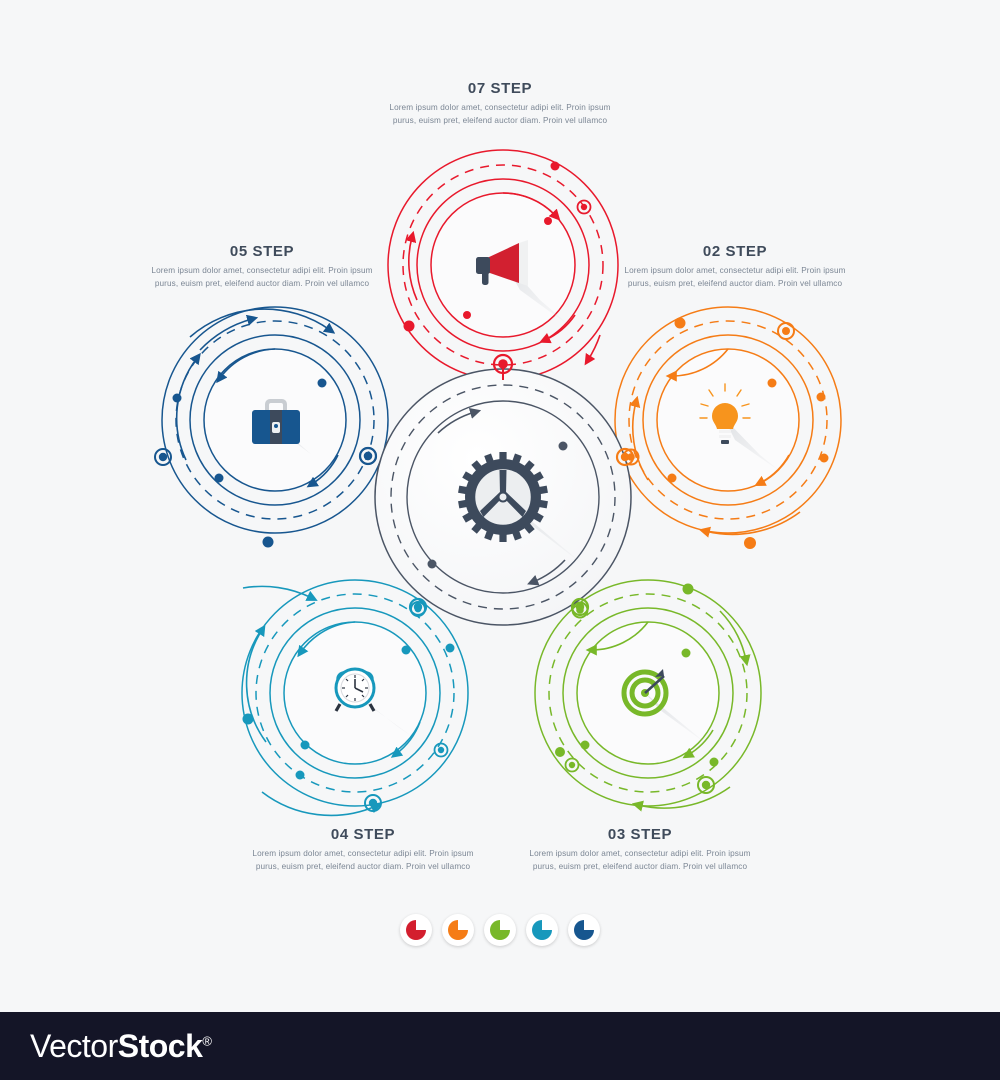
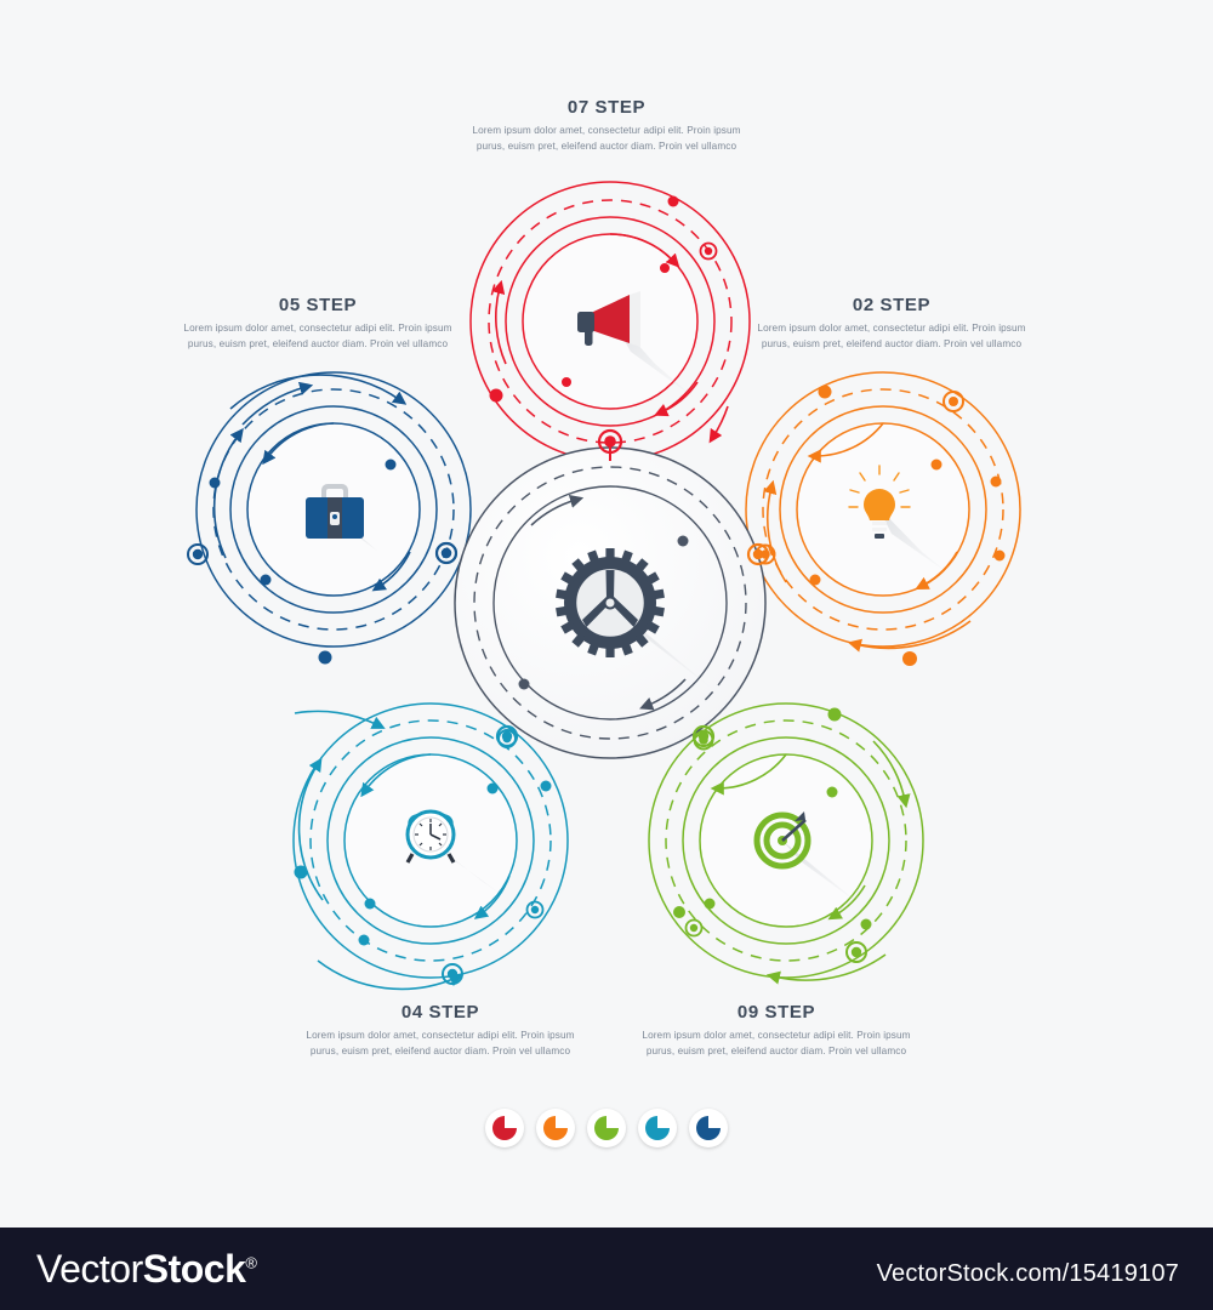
  07 STEP
  Lorem ipsum dolor amet, consectetur adipi elit. Proin ipsum purus, euism pret, eleifend auctor diam. Proin vel ullamco
  02 STEP
  Lorem ipsum dolor amet, consectetur adipi elit. Proin ipsum purus, euism pret, eleifend auctor diam. Proin vel ullamco
- 03 STEP
+ 09 STEP
  Lorem ipsum dolor amet, consectetur adipi elit. Proin ipsum purus, euism pret, eleifend auctor diam. Proin vel ullamco
  04 STEP
  Lorem ipsum dolor amet, consectetur adipi elit. Proin ipsum purus, euism pret, eleifend auctor diam. Proin vel ullamco
  05 STEP
  Lorem ipsum dolor amet, consectetur adipi elit. Proin ipsum purus, euism pret, eleifend auctor diam. Proin vel ullamco
  VectorStock®
+ VectorStock.com/15419107
